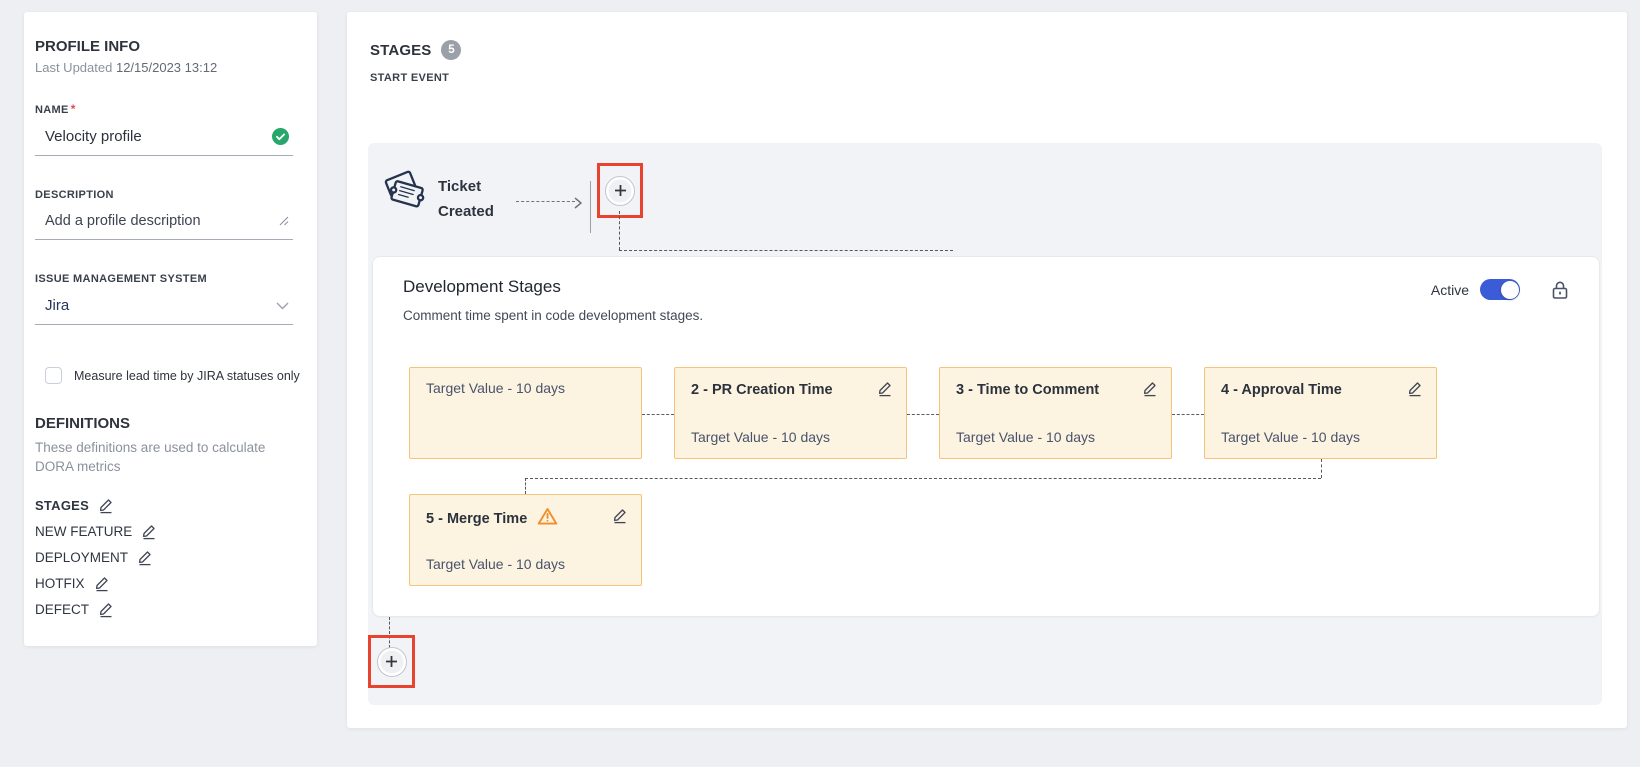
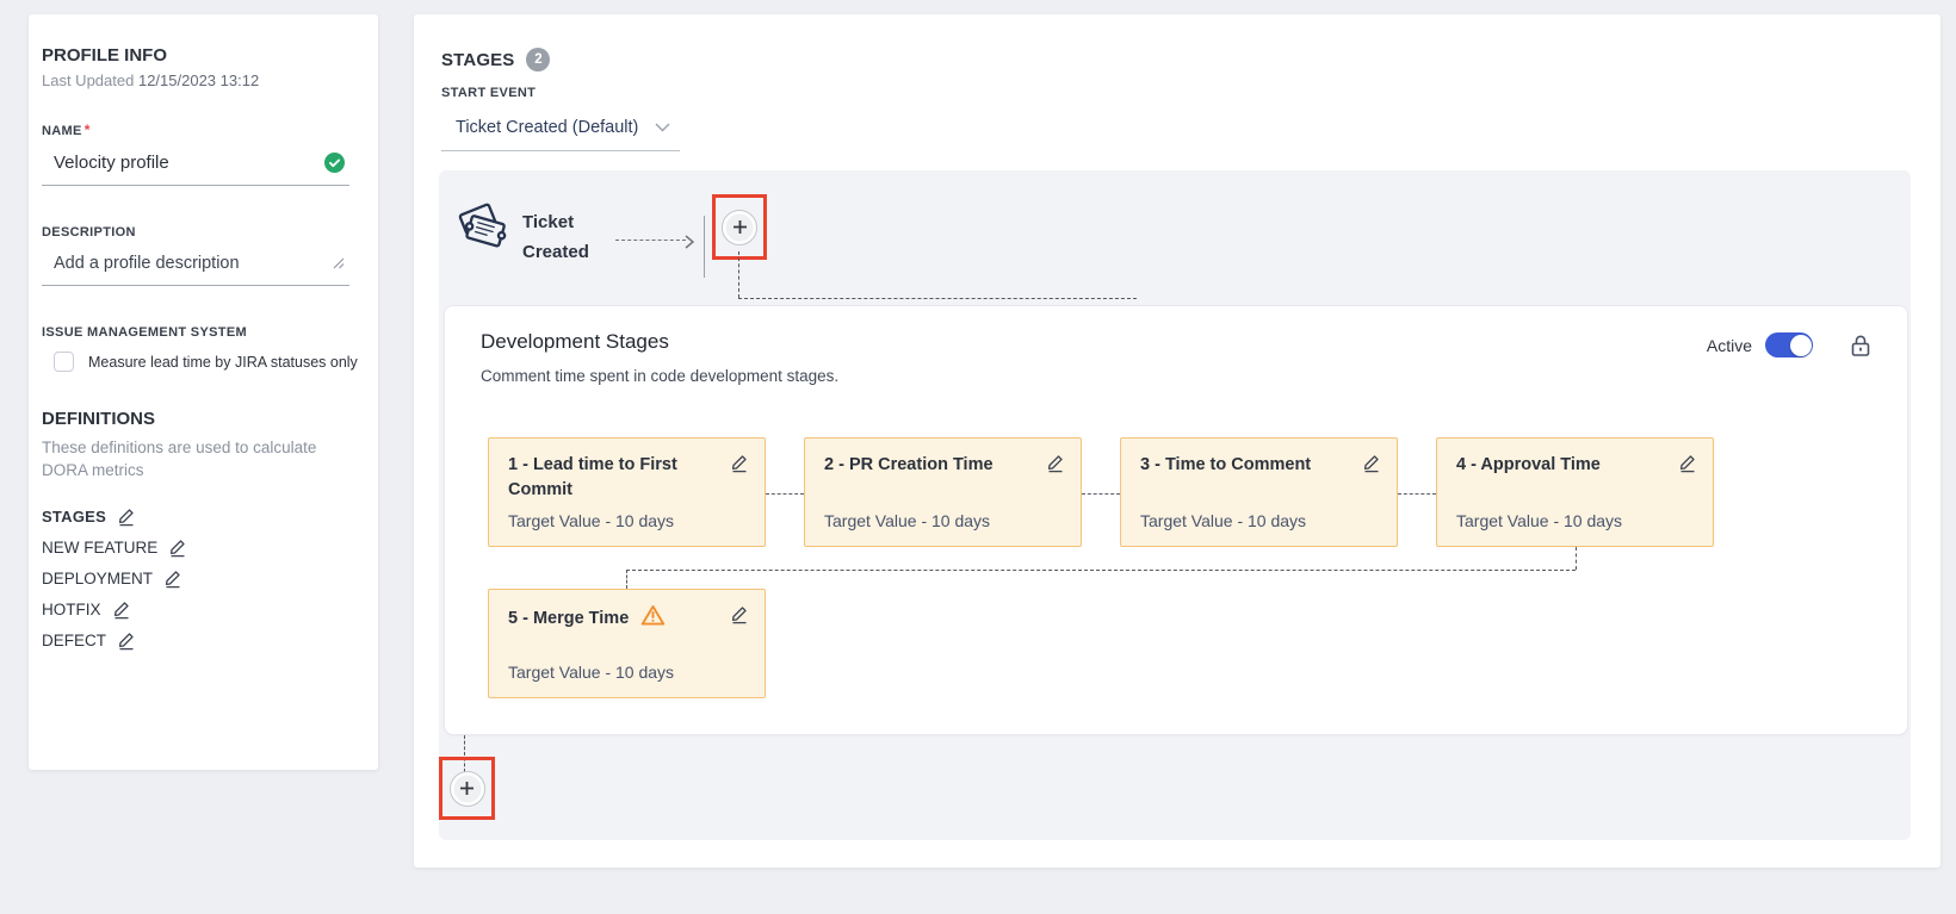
  PROFILE INFO
  Last Updated 12/15/2023 13:12
  NAME *
  Velocity profile
  DESCRIPTION
  Add a profile description
  ISSUE MANAGEMENT SYSTEM
- Jira
  Measure lead time by JIRA statuses only
  DEFINITIONS
  These definitions are used to calculate DORA metrics
  STAGES
  NEW FEATURE
  DEPLOYMENT
  HOTFIX
  DEFECT
  STAGES
- 5
+ 2
  START EVENT
+ Ticket Created (Default)
  Ticket Created
  Development Stages
  Comment time spent in code development stages.
  Active
+ 1 - Lead time to First Commit
  Target Value - 10 days
  2 - PR Creation Time
  Target Value - 10 days
  3 - Time to Comment
  Target Value - 10 days
  4 - Approval Time
  Target Value - 10 days
  5 - Merge Time
  Target Value - 10 days
